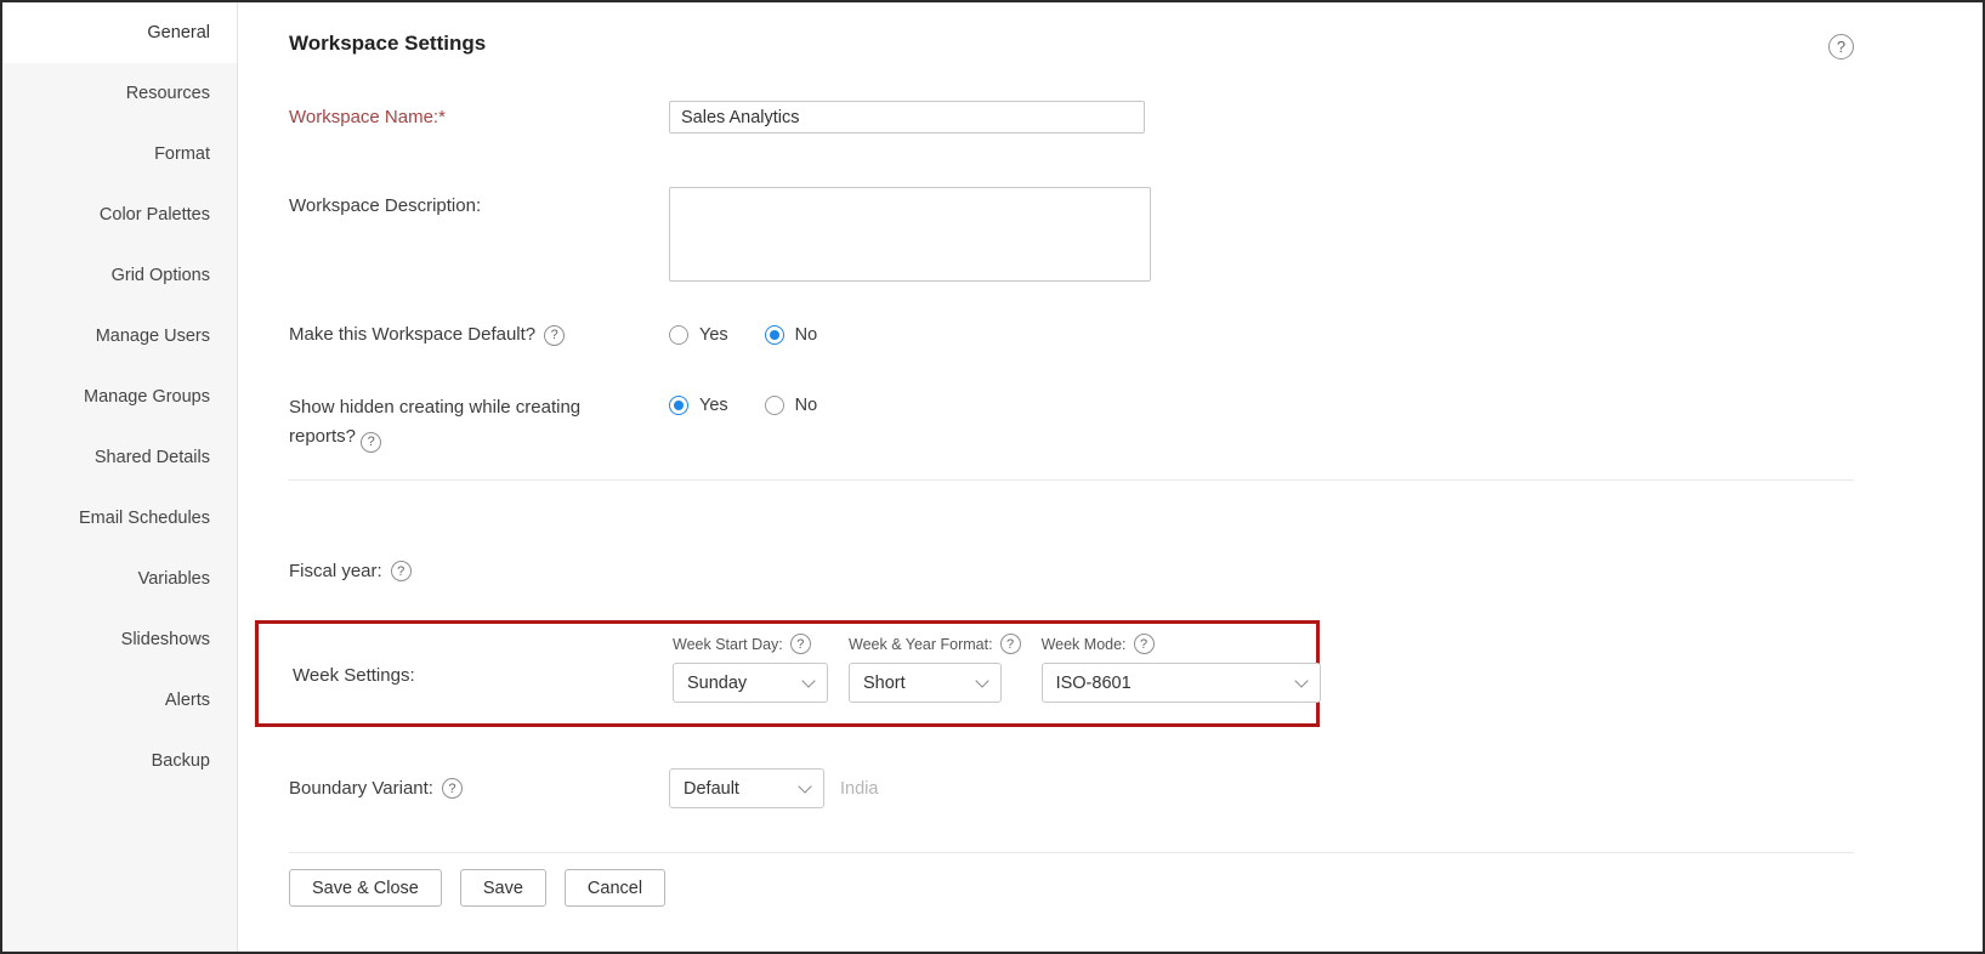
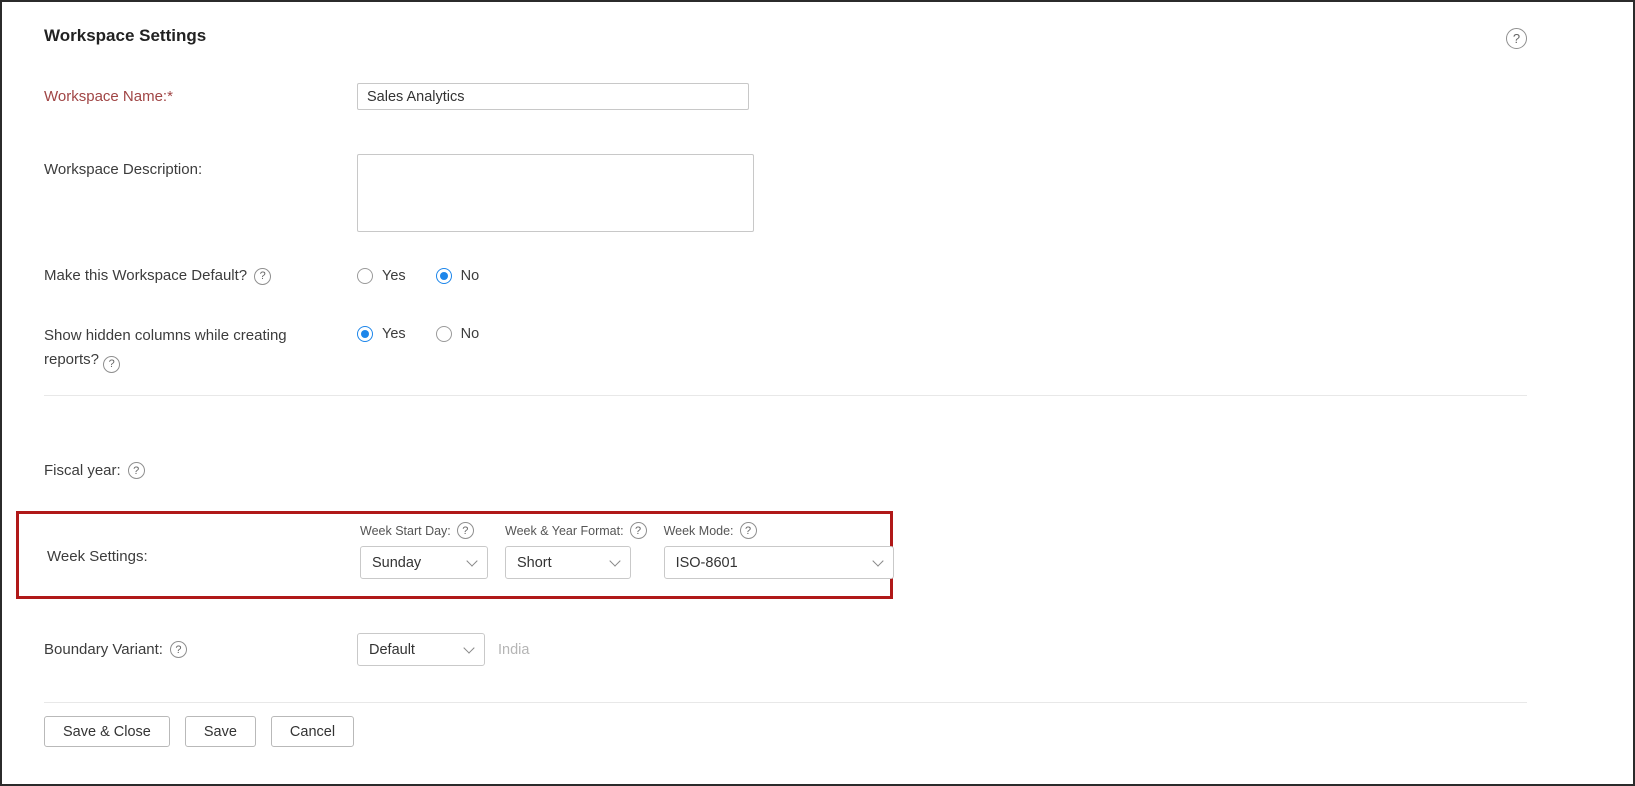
- General
- Resources
- Format
- Color Palettes
- Grid Options
- Manage Users
- Manage Groups
- Shared Details
- Email Schedules
- Variables
- Slideshows
- Alerts
- Backup
  Workspace Settings
  ?
  Workspace Name:*
  Sales Analytics
  Workspace Description:
  Make this Workspace Default?
  ?
  Yes
  No
- Show hidden creating while creating reports? ?
+ Show hidden columns while creating reports? ?
  Yes
  No
  Fiscal year:
  ?
  Week Settings:
  Week Start Day:
  ?
  Sunday
  Week & Year Format:
  ?
  Short
  Week Mode:
  ?
  ISO-8601
  Boundary Variant:
  ?
  Default
  India
  Save & Close
  Save
  Cancel
